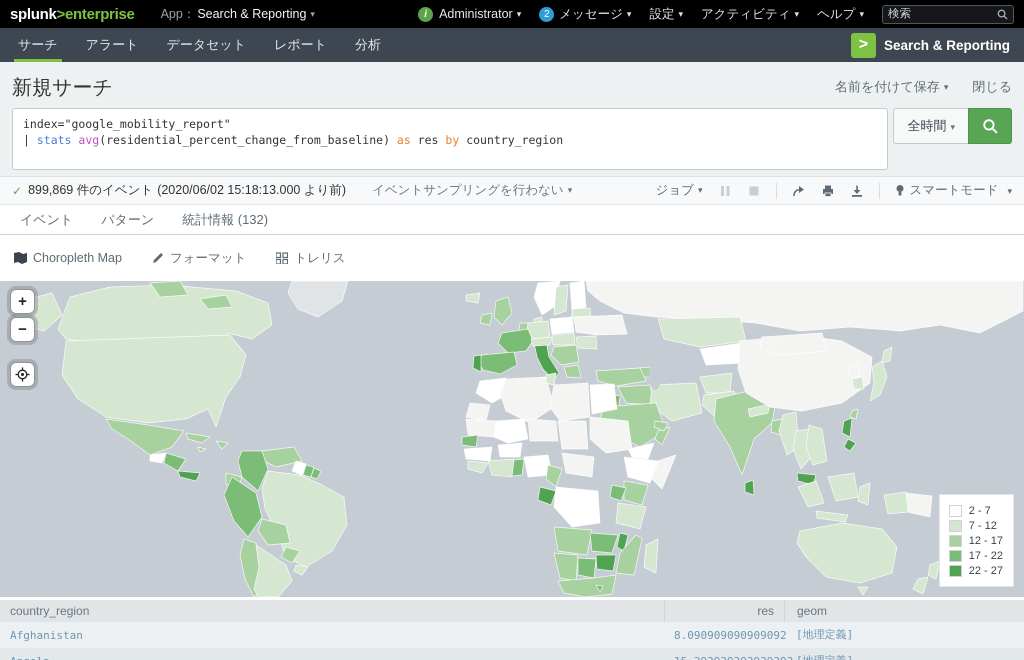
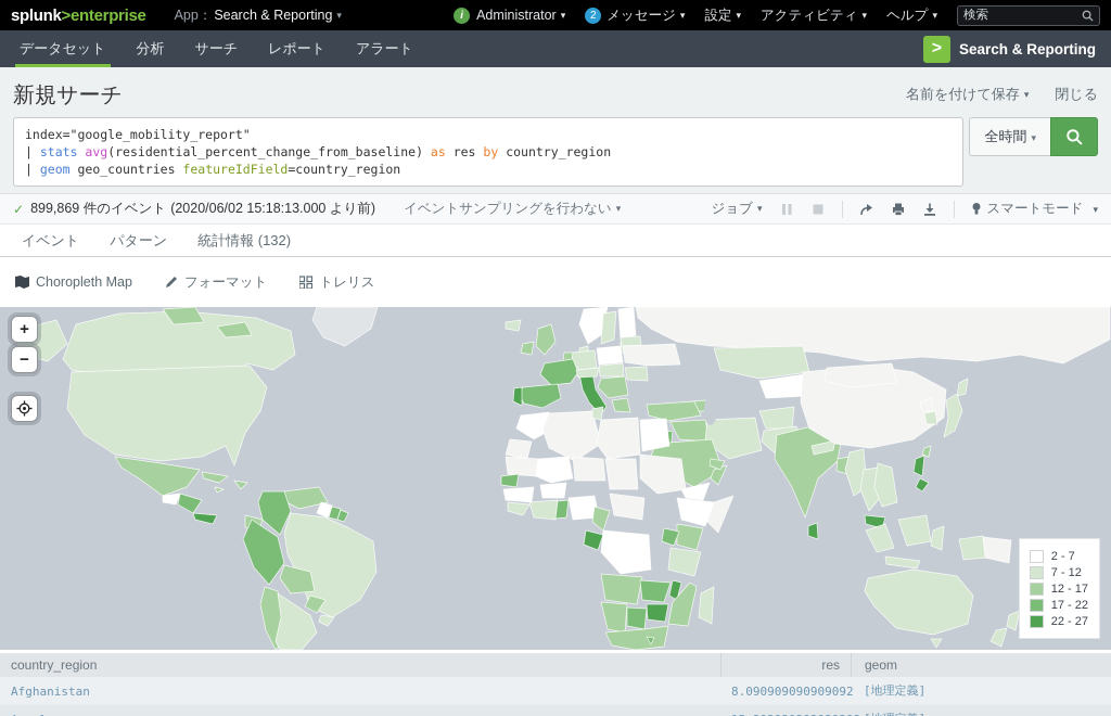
  splunk>enterprise
  App：
  Search & Reporting
  i
  Administrator
  2
  メッセージ
  設定
  アクティビティ
  ヘルプ
  検索
- サーチ
+ データセット
- アラート
+ 分析
- データセット
+ サーチ
  レポート
- 分析
+ アラート
  >
  Search & Reporting
  新規サーチ
  名前を付けて保存
  閉じる
  index="google_mobility_report"
  | stats avg(residential_percent_change_from_baseline) as res by country_region
+ | geom geo_countries featureIdField=country_region
  全時間
  899,869 件のイベント
  (2020/06/02 15:18:13.000 より前)
  イベントサンプリングを行わない
  ジョブ
  スマートモード
  イベント
  パターン
  統計情報 (132)
  Choropleth Map
  フォーマット
  トレリス
  2 - 7
  7 - 12
  12 - 17
  17 - 22
  22 - 27
  country_region
  res
  geom
  Afghanistan
  8.090909090909092
  [地理定義]
